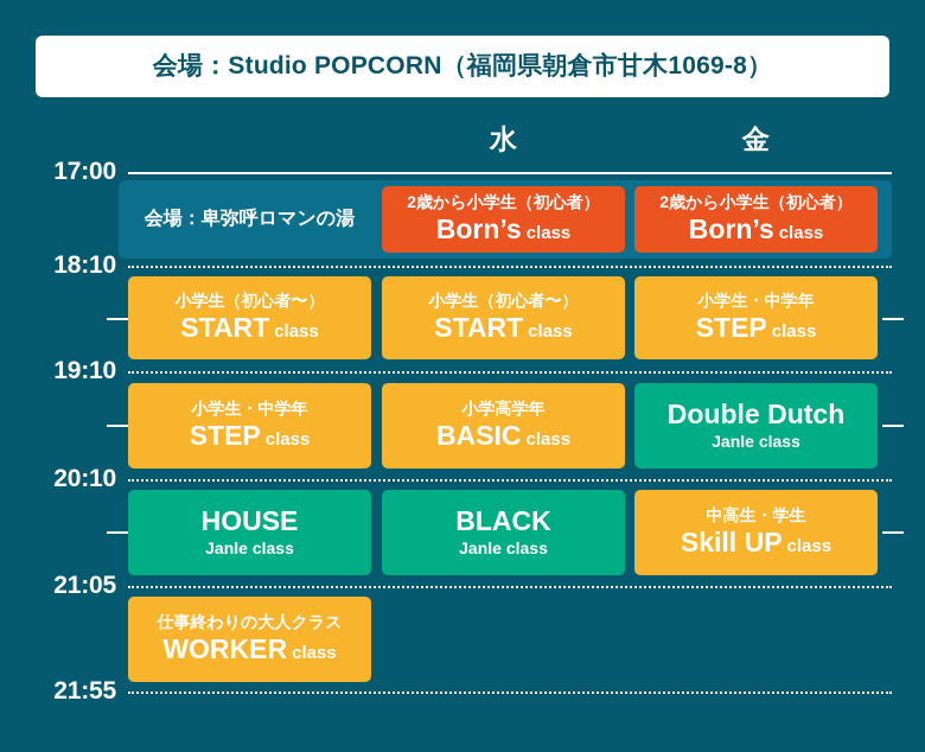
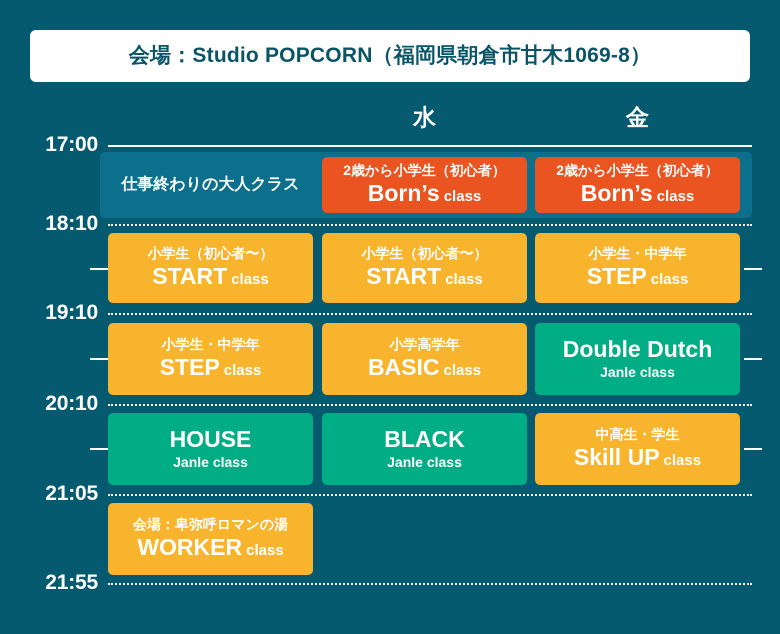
  会場：Studio POPCORN（福岡県朝倉市甘木1069-8）
  水
  金
  17:00
  18:10
  19:10
  20:10
  21:05
  21:55
- 会場：卑弥呼ロマンの湯
+ 仕事終わりの大人クラス
  2歳から小学生（初心者）
  Born’s
  class
  2歳から小学生（初心者）
  Born’s
  class
  小学生（初心者〜）
  START
  class
  小学生（初心者〜）
  START
  class
  小学生・中学年
  STEP
  class
  小学生・中学年
  STEP
  class
  小学高学年
  BASIC
  class
  Double Dutch
  Janle class
  HOUSE
  Janle class
  BLACK
  Janle class
  中高生・学生
  Skill UP
  class
- 仕事終わりの大人クラス
+ 会場：卑弥呼ロマンの湯
  WORKER
  class
